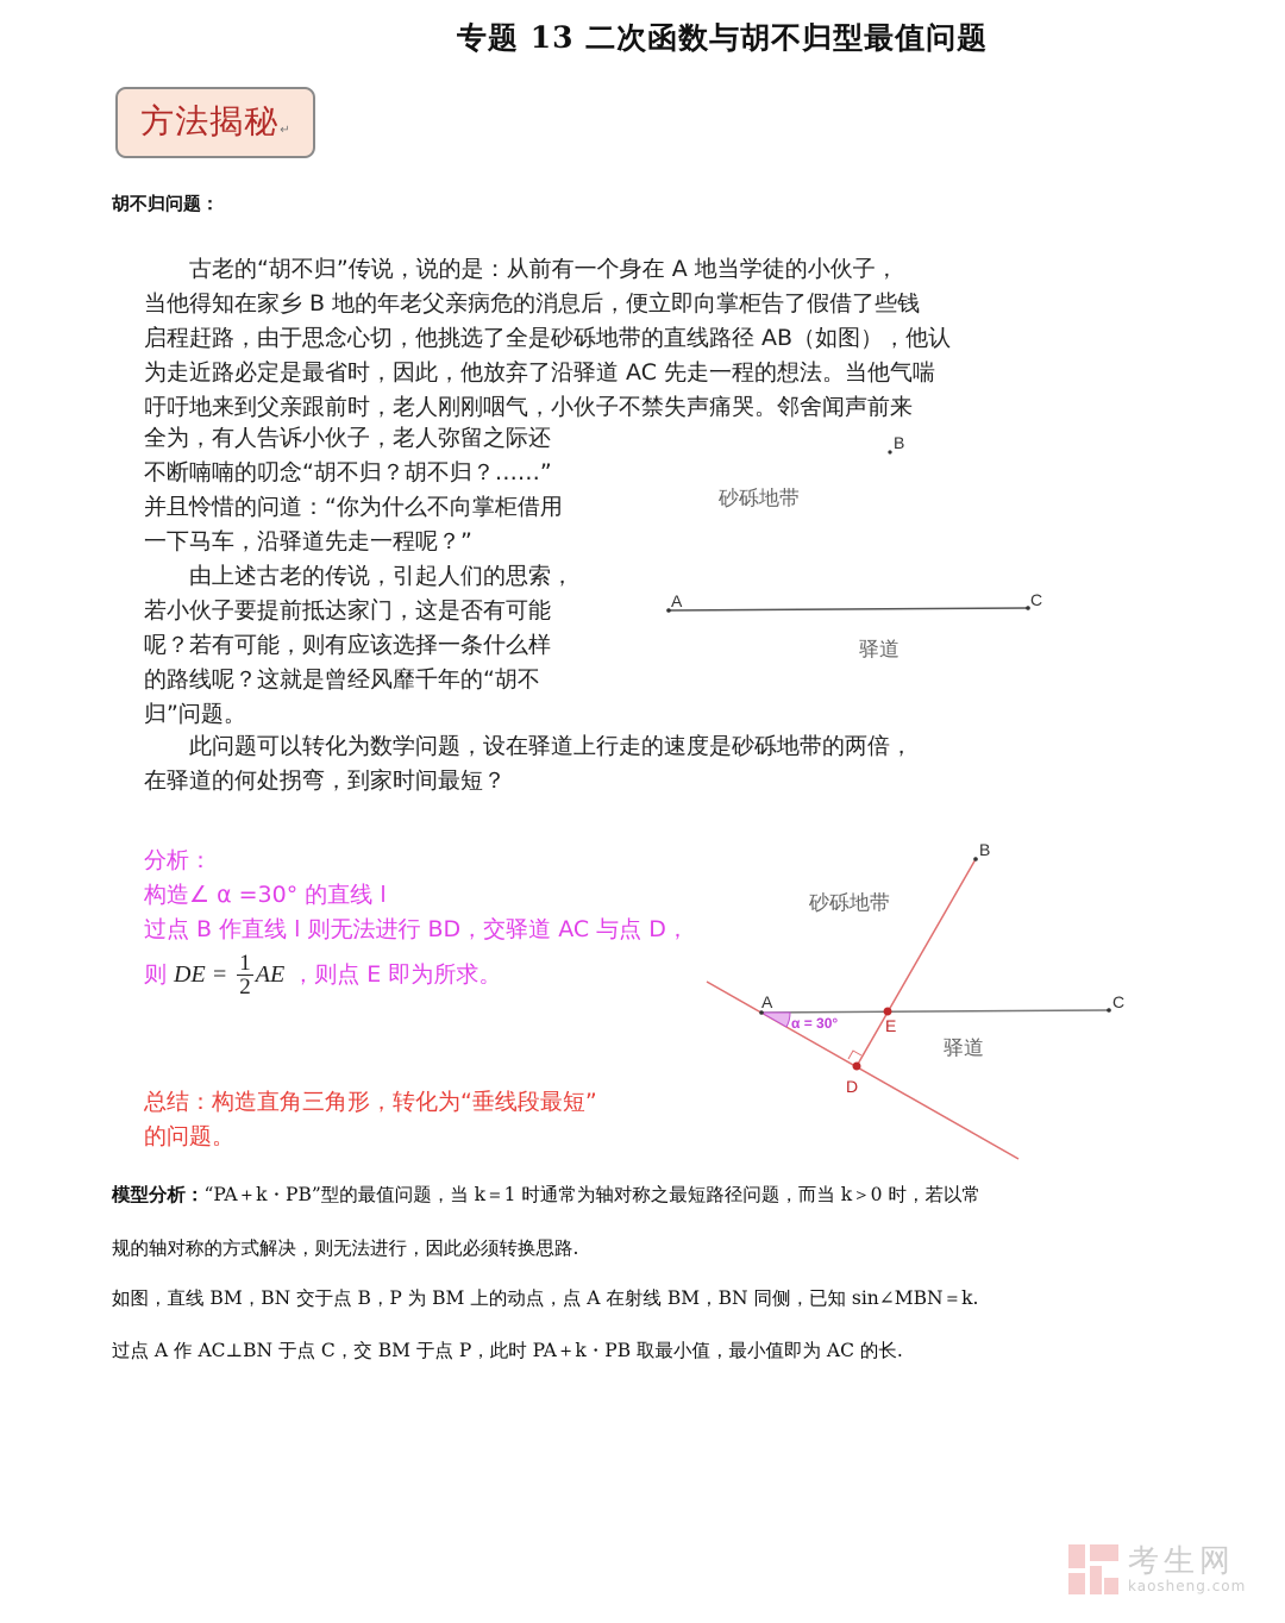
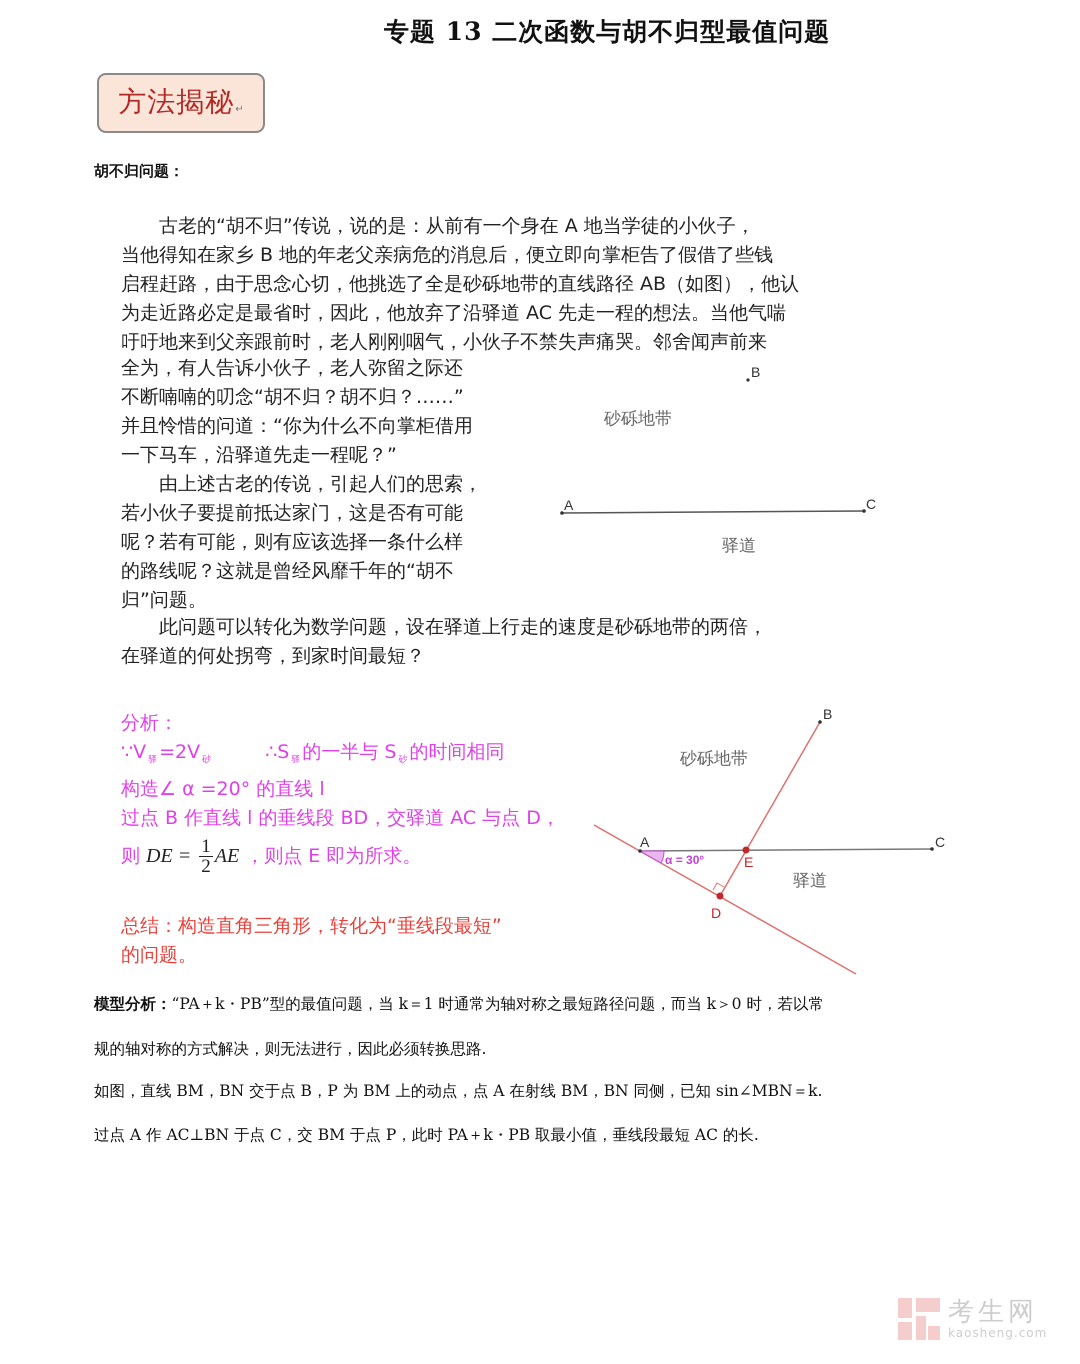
  专题 13 二次函数与胡不归型最值问题
  方法揭秘
  ↵
  胡不归问题：
  古老的“胡不归”传说，说的是：从前有一个身在 A 地当学徒的小伙子，
  当他得知在家乡 B 地的年老父亲病危的消息后，便立即向掌柜告了假借了些钱
  启程赶路，由于思念心切，他挑选了全是砂砾地带的直线路径 AB（如图），他认
  为走近路必定是最省时，因此，他放弃了沿驿道 AC 先走一程的想法。当他气喘
  吁吁地来到父亲跟前时，老人刚刚咽气，小伙子不禁失声痛哭。邻舍闻声前来
  全为，有人告诉小伙子，老人弥留之际还
  不断喃喃的叨念“胡不归？胡不归？……”
  并且怜惜的问道：“你为什么不向掌柜借用
  一下马车，沿驿道先走一程呢？”
  由上述古老的传说，引起人们的思索，
  若小伙子要提前抵达家门，这是否有可能
  呢？若有可能，则有应该选择一条什么样
  的路线呢？这就是曾经风靡千年的“胡不
  归”问题。
  此问题可以转化为数学问题，设在驿道上行走的速度是砂砾地带的两倍，
  在驿道的何处拐弯，到家时间最短？
  A
  C
  B
  砂砾地带
  驿道
  分析：
+ ∵V 驿=2V 砂 ∴S 驿的一半与 S 砂的时间相同
- 构造∠ α =30° 的直线 l
+ 构造∠ α =20° 的直线 l
- 过点 B 作直线 l 则无法进行 BD，交驿道 AC 与点 D，
+ 过点 B 作直线 l 的垂线段 BD，交驿道 AC 与点 D，
  则 DE =
  1
  2
  AE ，则点 E 即为所求。
  总结：构造直角三角形，转化为“垂线段最短”
  的问题。
  A
  C
  B
  E
  D
  α = 30°
  砂砾地带
  驿道
  模型分析：“PA＋k・PB”型的最值问题，当 k＝1 时通常为轴对称之最短路径问题，而当 k＞0 时，若以常
  规的轴对称的方式解决，则无法进行，因此必须转换思路.
  如图，直线 BM，BN 交于点 B，P 为 BM 上的动点，点 A 在射线 BM，BN 同侧，已知 sin∠MBN＝k.
- 过点 A 作 AC⊥BN 于点 C，交 BM 于点 P，此时 PA＋k・PB 取最小值，最小值即为 AC 的长.
+ 过点 A 作 AC⊥BN 于点 C，交 BM 于点 P，此时 PA＋k・PB 取最小值，垂线段最短 AC 的长.
  考生网
  kaosheng.com
